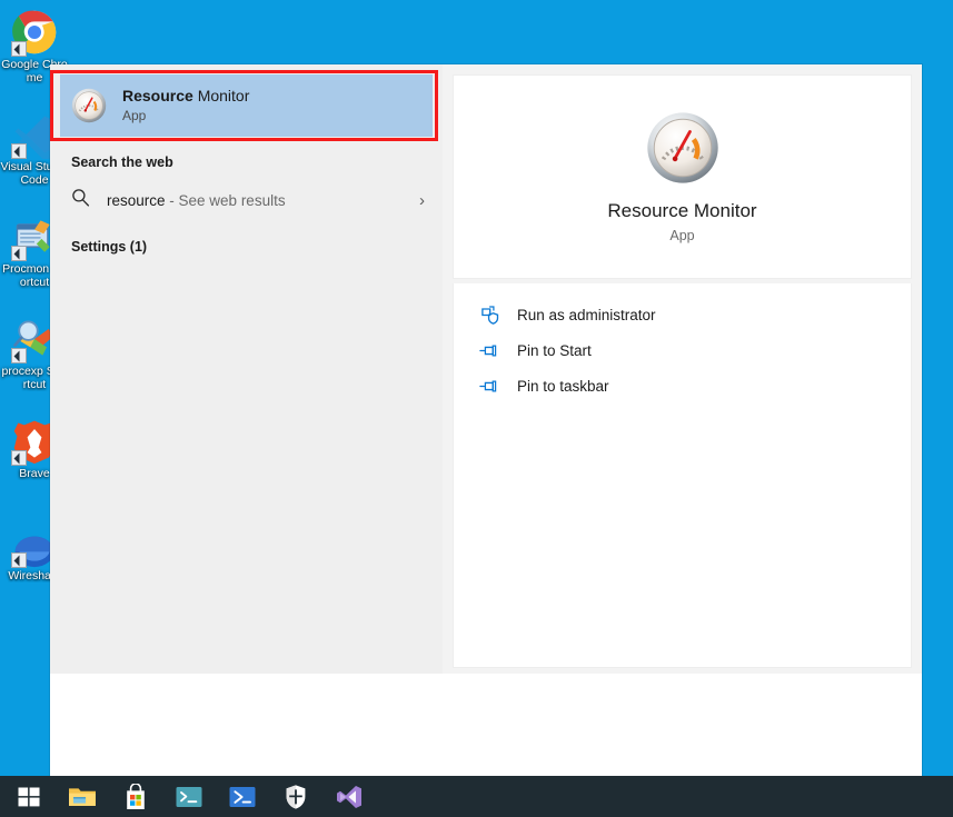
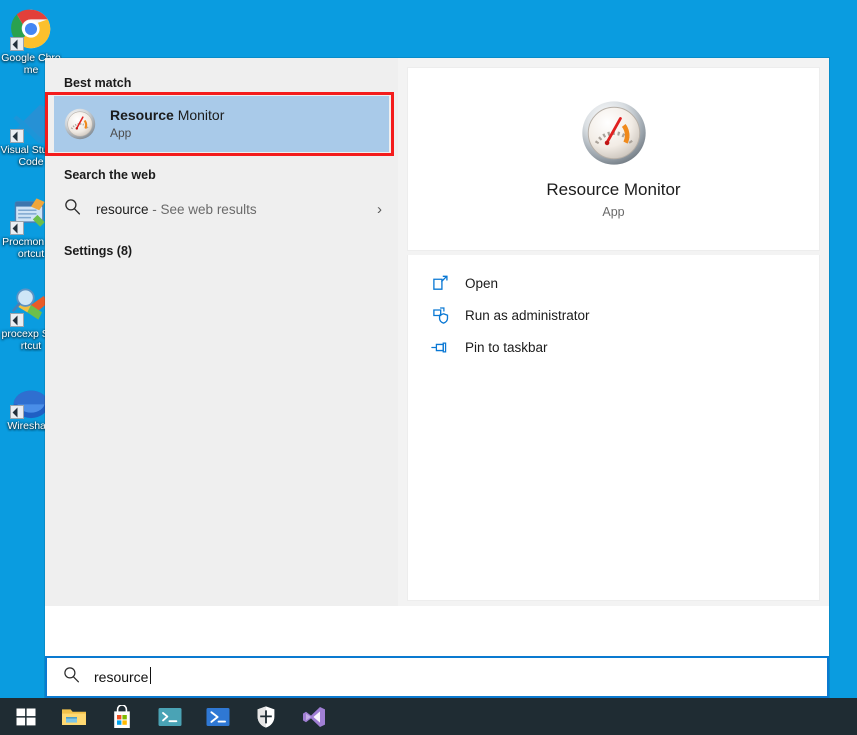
  Google Cme
  Visual St Code
  Procmonortcut
  procexprtcut
- Brave
  Wiresha
+ Best match
  Resource Monitor
  App
  Search the web
  resource - See web results
  ›
- Settings (1)
+ Settings (8)
  Resource Monitor
  App
+ Open
  Run as administrator
- Pin to Start
  Pin to taskbar
+ resource
